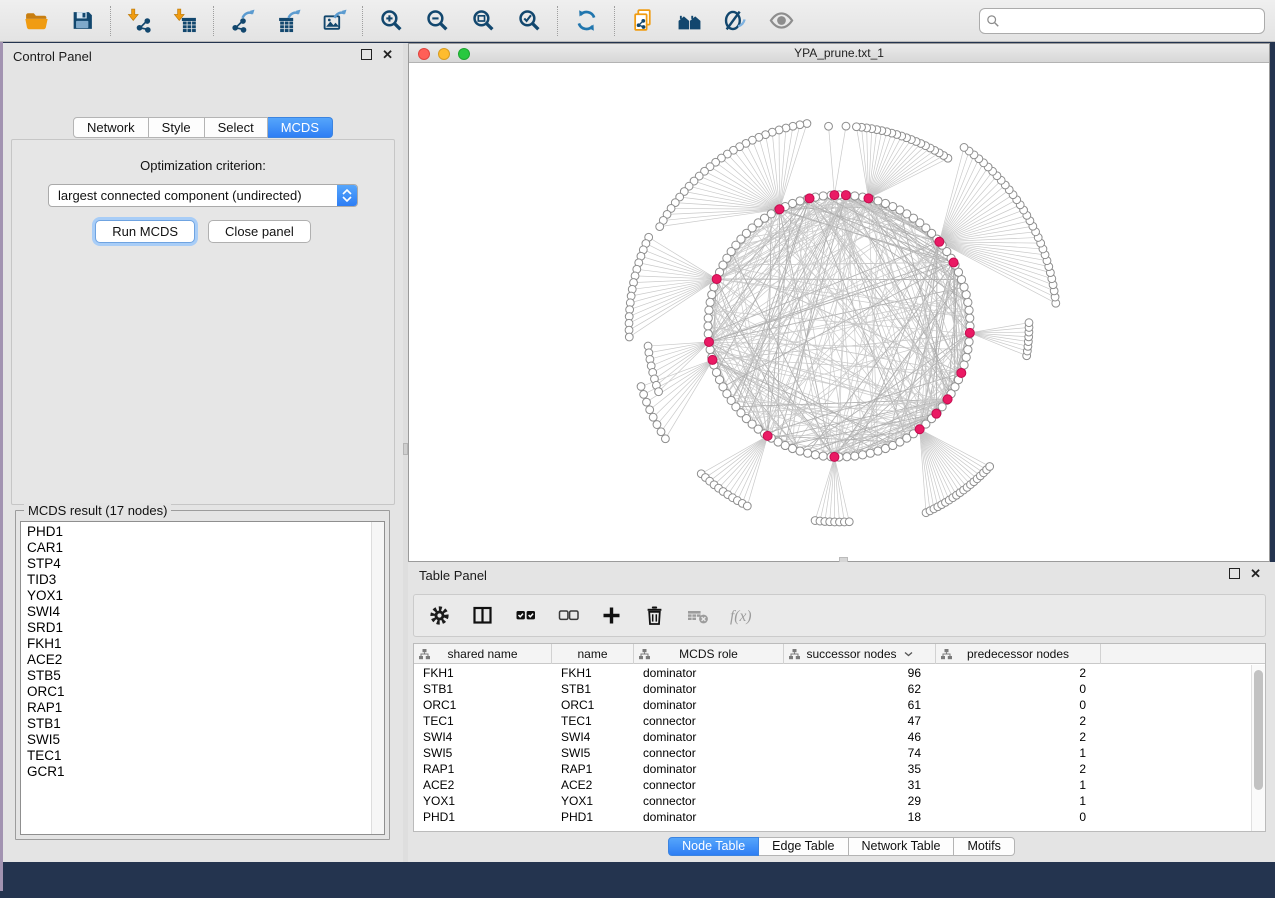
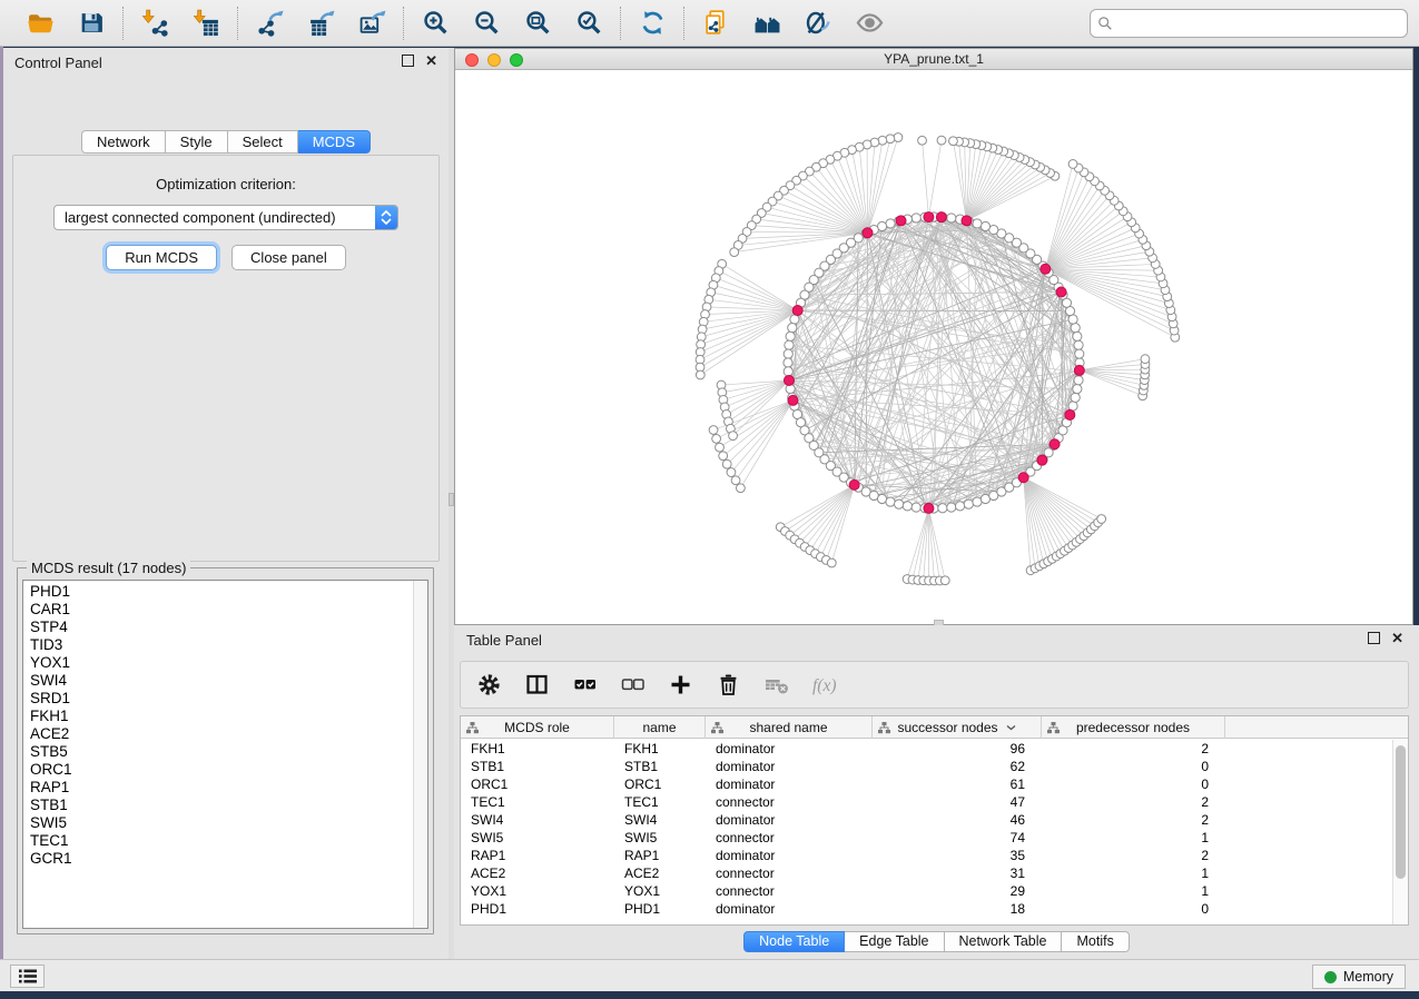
  Control Panel
  ✕
  Network
  Style
  Select
  MCDS
  Optimization criterion:
  largest connected component (undirected)
  Run MCDS
  Close panel
  MCDS result (17 nodes)
  PHD1
  CAR1
  STP4
  TID3
  YOX1
  SWI4
  SRD1
  FKH1
  ACE2
  STB5
  ORC1
  RAP1
  STB1
  SWI5
  TEC1
  GCR1
  YPA_prune.txt_1
  Table Panel
  ✕
  f(x)
- shared name
+ MCDS role
  name
- MCDS role
+ shared name
  successor nodes
  predecessor nodes
  FKH1
  FKH1
  dominator
  96
  2
  STB1
  STB1
  dominator
  62
  0
  ORC1
  ORC1
  dominator
  61
  0
  TEC1
  TEC1
  connector
  47
  2
  SWI4
  SWI4
  dominator
  46
  2
  SWI5
  SWI5
  connector
  74
  1
  RAP1
  RAP1
  dominator
  35
  2
  ACE2
  ACE2
  connector
  31
  1
  YOX1
  YOX1
  connector
  29
  1
  PHD1
  PHD1
  dominator
  18
  0
  Node Table
  Edge Table
  Network Table
  Motifs
+ Memory
